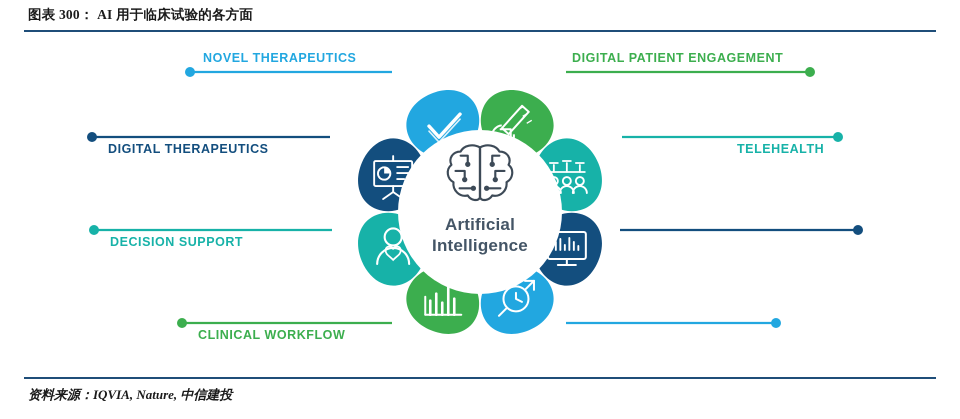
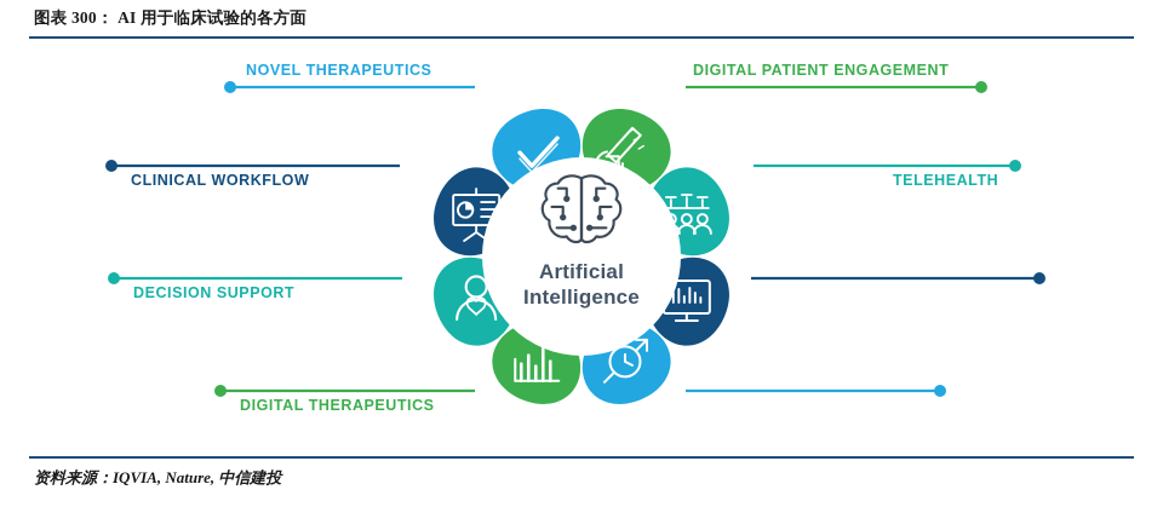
  图表 300： AI 用于临床试验的各方面
  Artificial
  Intelligence
  NOVEL THERAPEUTICS
  DIGITAL PATIENT ENGAGEMENT
- DIGITAL THERAPEUTICS
+ CLINICAL WORKFLOW
  TELEHEALTH
  DECISION SUPPORT
- CLINICAL WORKFLOW
+ DIGITAL THERAPEUTICS
  资料来源：IQVIA, Nature, 中信建投
